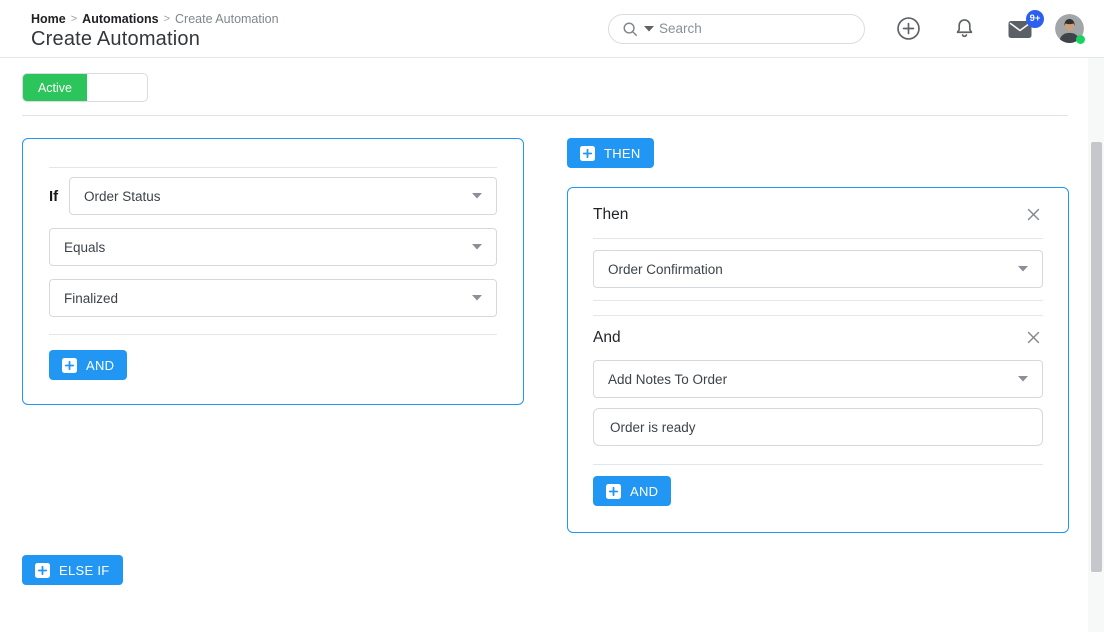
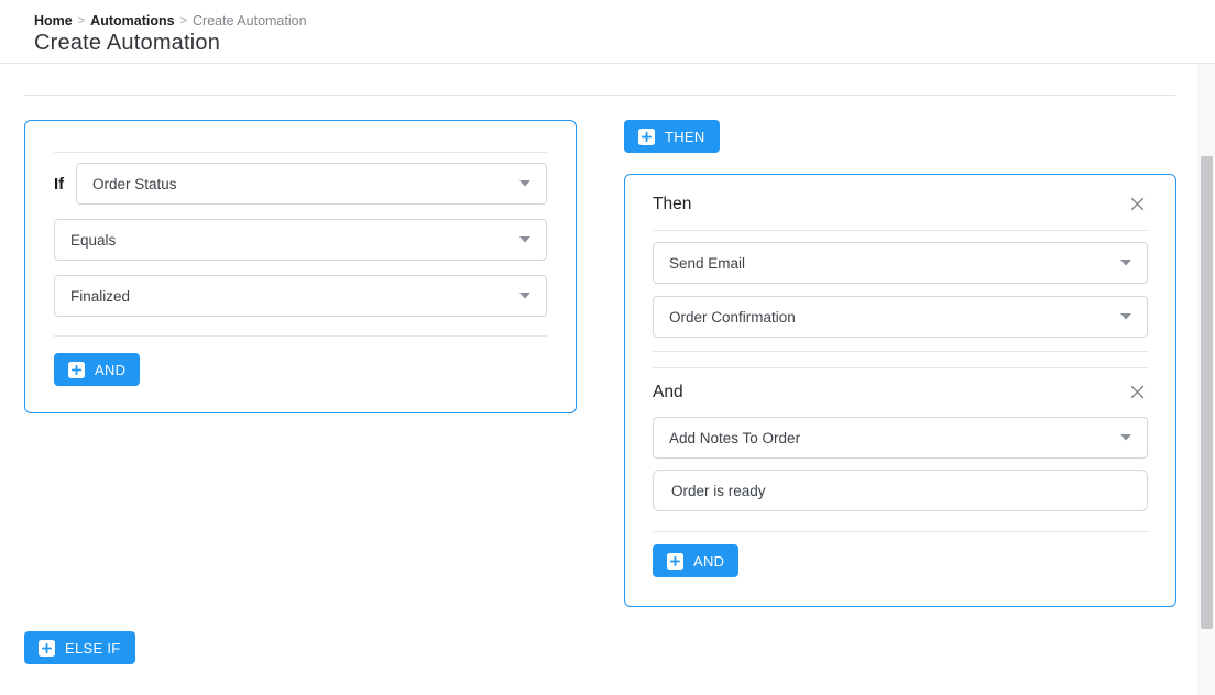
  Home
  >
  Automations
  >
  Create Automation
  Create Automation
- Search
- 9+
- Active
  If
  Order Status
  Equals
  Finalized
  AND
  THEN
  Then
+ Send Email
  Order Confirmation
  And
  Add Notes To Order
  Order is ready
  AND
  ELSE IF
